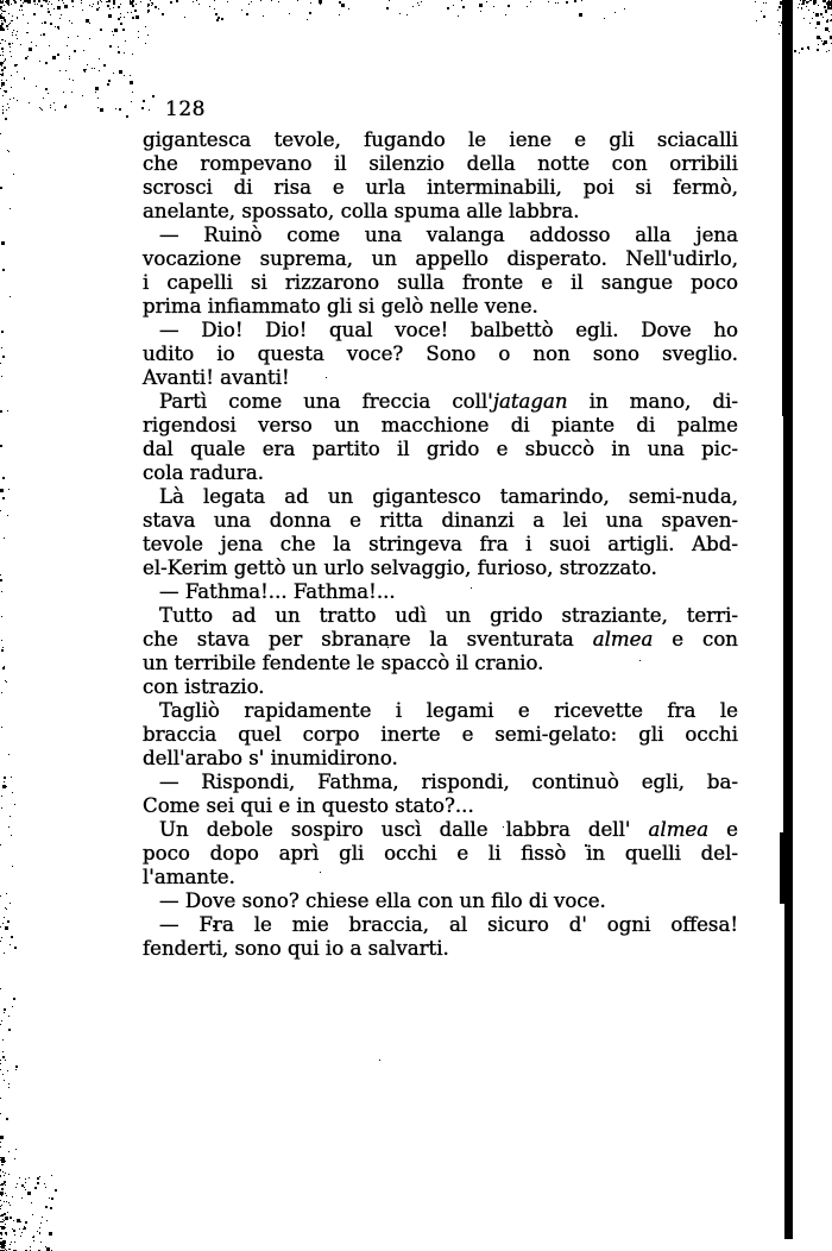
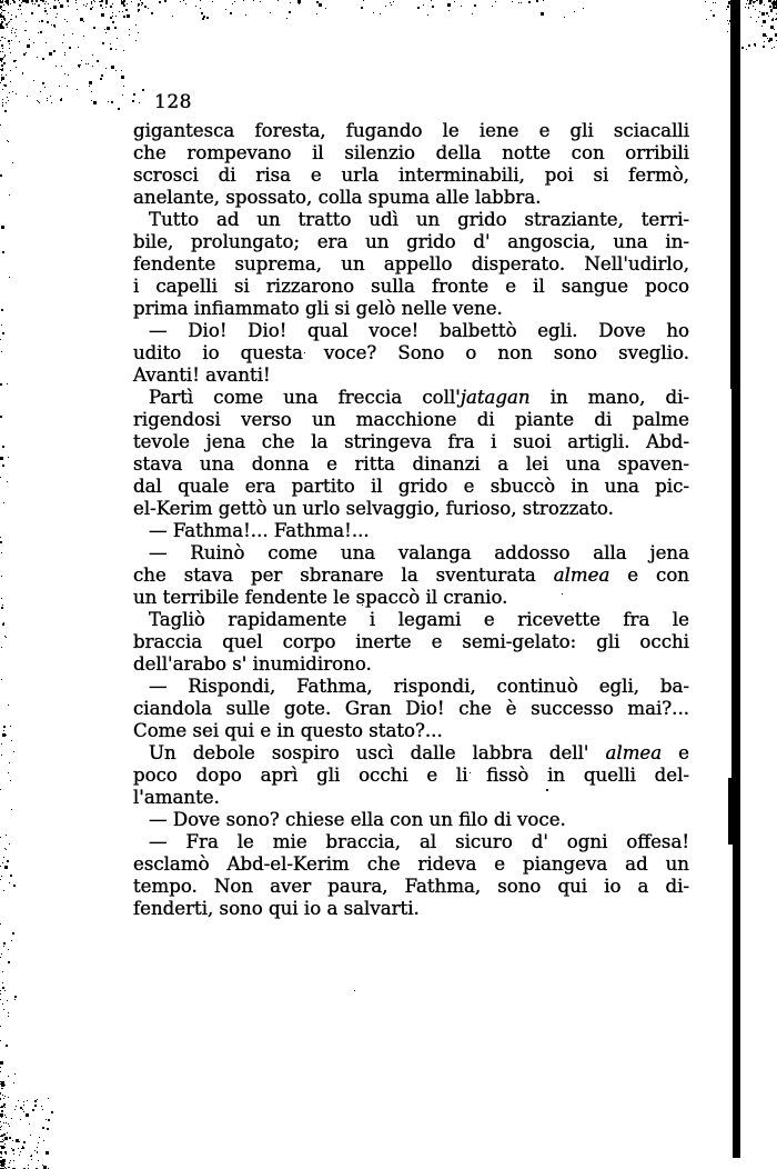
  128
- gigantesca tevole, fugando le iene e gli sciacalli
+ gigantesca foresta, fugando le iene e gli sciacalli
  che rompevano il silenzio della notte con orribili
  scrosci di risa e urla interminabili, poi si fermò,
  anelante, spossato, colla spuma alle labbra.
- — Ruinò come una valanga addosso alla jena
+ Tutto ad un tratto udì un grido straziante, terri-
+ bile, prolungato; era un grido d' angoscia, una in-
- vocazione suprema, un appello disperato. Nell'udirlo,
+ fendente suprema, un appello disperato. Nell'udirlo,
  i capelli si rizzarono sulla fronte e il sangue poco
  prima infiammato gli si gelò nelle vene.
  — Dio! Dio! qual voce! balbettò egli. Dove ho
  udito io questa voce? Sono o non sono sveglio.
  Avanti! avanti!
  Partì come una freccia coll'jatagan in mano, di-
  rigendosi verso un macchione di piante di palme
- dal quale era partito il grido e sbuccò in una pic-
+ tevole jena che la stringeva fra i suoi artigli. Abd-
- cola radura.
- Là legata ad un gigantesco tamarindo, semi-nuda,
  stava una donna e ritta dinanzi a lei una spaven-
- tevole jena che la stringeva fra i suoi artigli. Abd-
+ dal quale era partito il grido e sbuccò in una pic-
  el-Kerim gettò un urlo selvaggio, furioso, strozzato.
  — Fathma!... Fathma!...
- Tutto ad un tratto udì un grido straziante, terri-
+ — Ruinò come una valanga addosso alla jena
  che stava per sbranare la sventurata almea e con
  un terribile fendente le spaccò il cranio.
- con istrazio.
  Tagliò rapidamente i legami e ricevette fra le
  braccia quel corpo inerte e semi-gelato: gli occhi
  dell'arabo s' inumidirono.
  — Rispondi, Fathma, rispondi, continuò egli, ba-
+ ciandola sulle gote. Gran Dio! che è successo mai?...
  Come sei qui e in questo stato?...
  Un debole sospiro uscì dalle labbra dell' almea e
  poco dopo aprì gli occhi e li fissò in quelli del-
  l'amante.
  — Dove sono? chiese ella con un filo di voce.
  — Fra le mie braccia, al sicuro d' ogni offesa!
+ esclamò Abd-el-Kerim che rideva e piangeva ad un
+ tempo. Non aver paura, Fathma, sono qui io a di-
  fenderti, sono qui io a salvarti.
